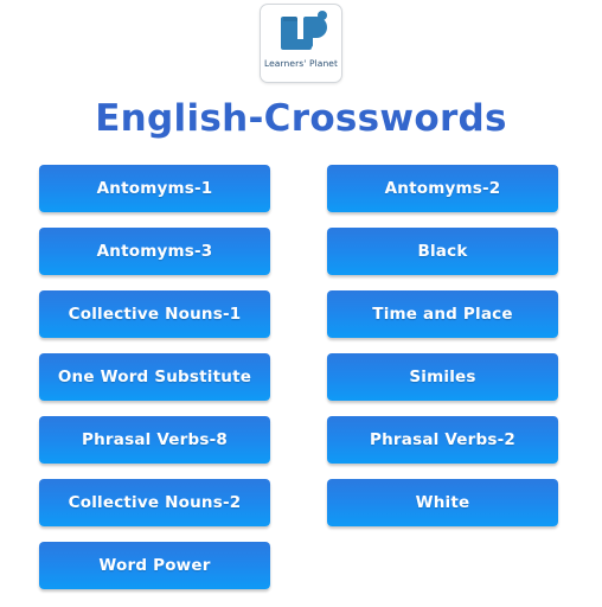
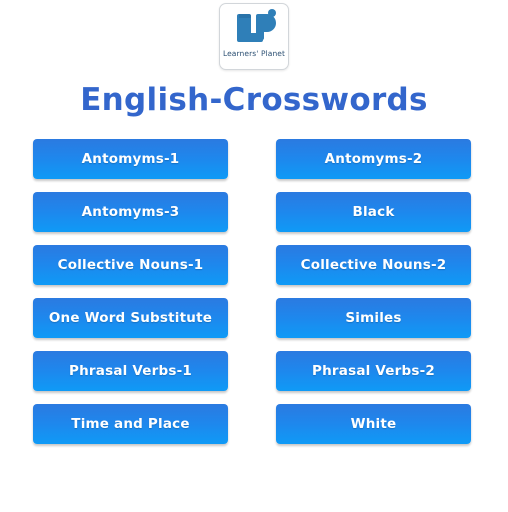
  Learners' Planet
  English-Crosswords
  Antomyms-1
  Antomyms-2
  Antomyms-3
  Black
  Collective Nouns-1
- Time and Place
+ Collective Nouns-2
  One Word Substitute
  Similes
- Phrasal Verbs-8
+ Phrasal Verbs-1
  Phrasal Verbs-2
- Collective Nouns-2
+ Time and Place
  White
- Word Power
